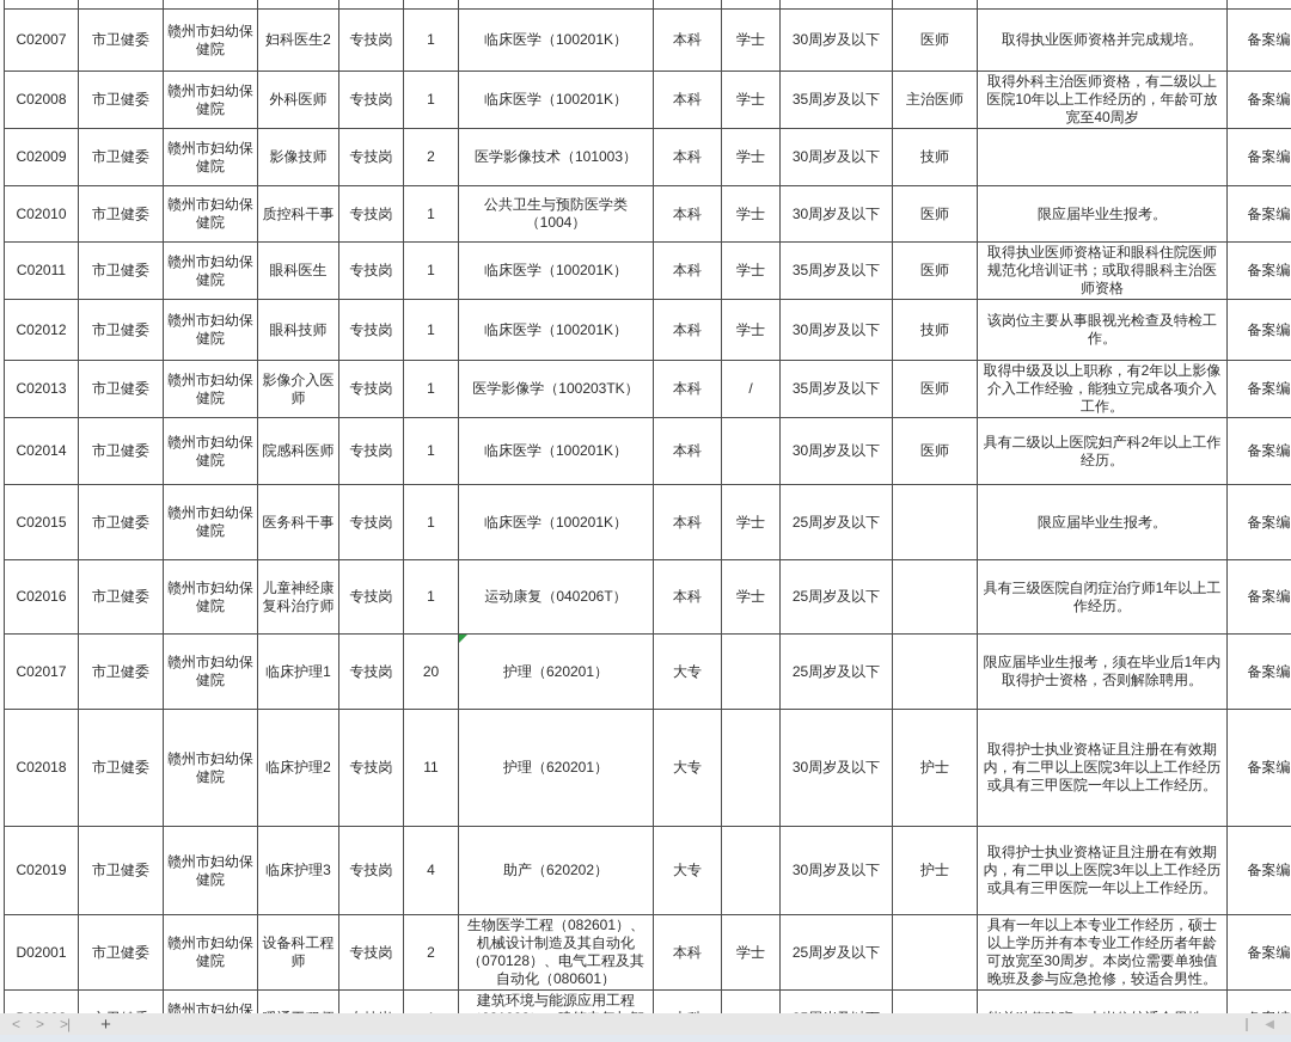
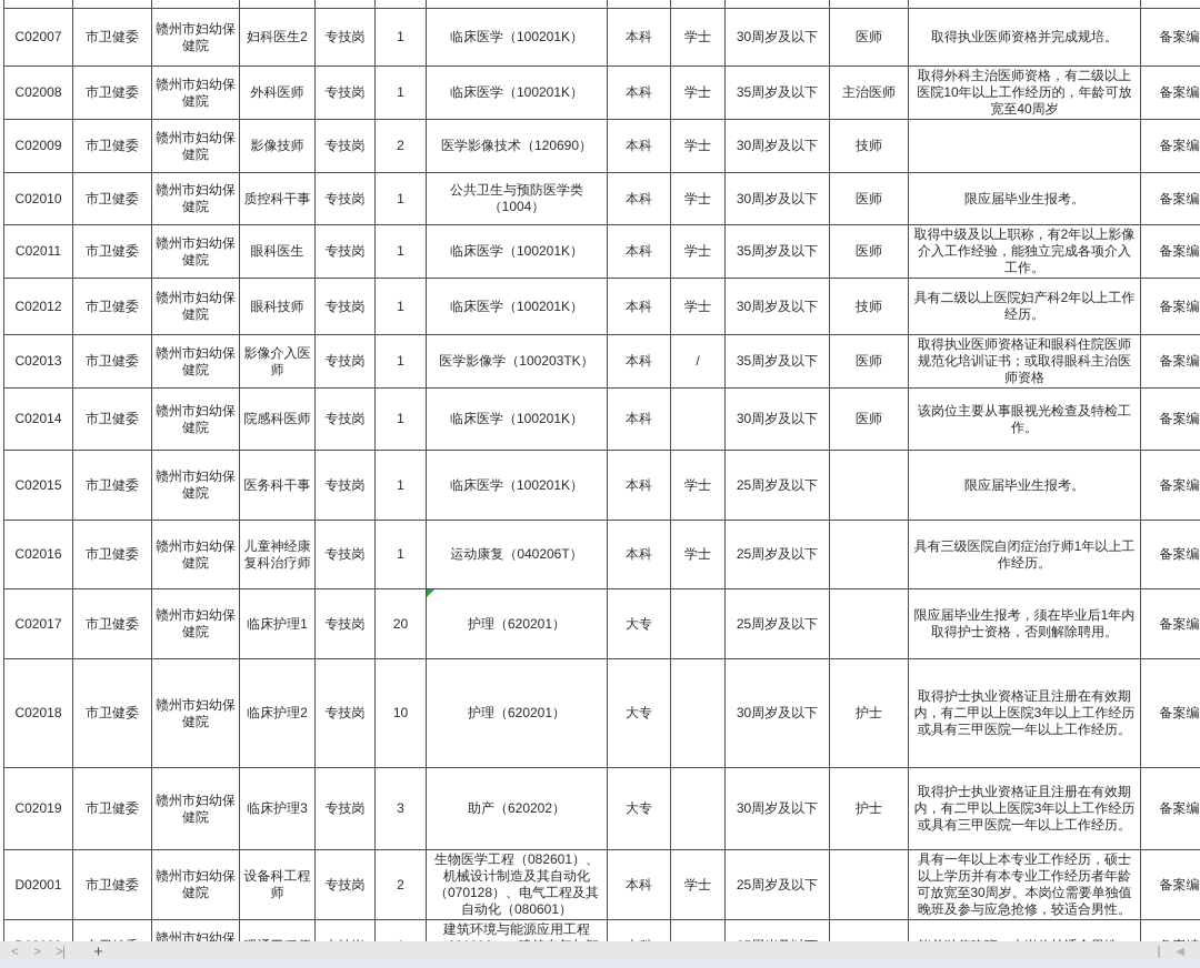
  C02007	市卫健委	赣州市妇幼保健院	妇科医生2	专技岗	1	临床医学（100201K）	本科	学士	30周岁及以下	医师	取得执业医师资格并完成规培。	备案编
  C02008	市卫健委	赣州市妇幼保健院	外科医师	专技岗	1	临床医学（100201K）	本科	学士	35周岁及以下	主治医师	取得外科主治医师资格，有二级以上医院10年以上工作经历的，年龄可放宽至40周岁	备案编
- C02009	市卫健委	赣州市妇幼保健院	影像技师	专技岗	2	医学影像技术（101003）	本科	学士	30周岁及以下	技师		备案编
+ C02009	市卫健委	赣州市妇幼保健院	影像技师	专技岗	2	医学影像技术（120690）	本科	学士	30周岁及以下	技师		备案编
  C02010	市卫健委	赣州市妇幼保健院	质控科干事	专技岗	1	公共卫生与预防医学类（1004）	本科	学士	30周岁及以下	医师	限应届毕业生报考。	备案编
- C02011	市卫健委	赣州市妇幼保健院	眼科医生	专技岗	1	临床医学（100201K）	本科	学士	35周岁及以下	医师	取得执业医师资格证和眼科住院医师规范化培训证书；或取得眼科主治医师资格	备案编
+ C02011	市卫健委	赣州市妇幼保健院	眼科医生	专技岗	1	临床医学（100201K）	本科	学士	35周岁及以下	医师	取得中级及以上职称，有2年以上影像介入工作经验，能独立完成各项介入工作。	备案编
- C02012	市卫健委	赣州市妇幼保健院	眼科技师	专技岗	1	临床医学（100201K）	本科	学士	30周岁及以下	技师	该岗位主要从事眼视光检查及特检工作。	备案编
+ C02012	市卫健委	赣州市妇幼保健院	眼科技师	专技岗	1	临床医学（100201K）	本科	学士	30周岁及以下	技师	具有二级以上医院妇产科2年以上工作经历。	备案编
- C02013	市卫健委	赣州市妇幼保健院	影像介入医师	专技岗	1	医学影像学（100203TK）	本科	/	35周岁及以下	医师	取得中级及以上职称，有2年以上影像介入工作经验，能独立完成各项介入工作。	备案编
+ C02013	市卫健委	赣州市妇幼保健院	影像介入医师	专技岗	1	医学影像学（100203TK）	本科	/	35周岁及以下	医师	取得执业医师资格证和眼科住院医师规范化培训证书；或取得眼科主治医师资格	备案编
- C02014	市卫健委	赣州市妇幼保健院	院感科医师	专技岗	1	临床医学（100201K）	本科		30周岁及以下	医师	具有二级以上医院妇产科2年以上工作经历。	备案编
+ C02014	市卫健委	赣州市妇幼保健院	院感科医师	专技岗	1	临床医学（100201K）	本科		30周岁及以下	医师	该岗位主要从事眼视光检查及特检工作。	备案编
  C02015	市卫健委	赣州市妇幼保健院	医务科干事	专技岗	1	临床医学（100201K）	本科	学士	25周岁及以下		限应届毕业生报考。	备案编
  C02016	市卫健委	赣州市妇幼保健院	儿童神经康复科治疗师	专技岗	1	运动康复（040206T）	本科	学士	25周岁及以下		具有三级医院自闭症治疗师1年以上工作经历。	备案编
  C02017	市卫健委	赣州市妇幼保健院	临床护理1	专技岗	20	护理（620201）	大专		25周岁及以下		限应届毕业生报考，须在毕业后1年内取得护士资格，否则解除聘用。	备案编
- C02018	市卫健委	赣州市妇幼保健院	临床护理2	专技岗	11	护理（620201）	大专		30周岁及以下	护士	取得护士执业资格证且注册在有效期内，有二甲以上医院3年以上工作经历或具有三甲医院一年以上工作经历。	备案编
+ C02018	市卫健委	赣州市妇幼保健院	临床护理2	专技岗	10	护理（620201）	大专		30周岁及以下	护士	取得护士执业资格证且注册在有效期内，有二甲以上医院3年以上工作经历或具有三甲医院一年以上工作经历。	备案编
- C02019	市卫健委	赣州市妇幼保健院	临床护理3	专技岗	4	助产（620202）	大专		30周岁及以下	护士	取得护士执业资格证且注册在有效期内，有二甲以上医院3年以上工作经历或具有三甲医院一年以上工作经历。	备案编
+ C02019	市卫健委	赣州市妇幼保健院	临床护理3	专技岗	3	助产（620202）	大专		30周岁及以下	护士	取得护士执业资格证且注册在有效期内，有二甲以上医院3年以上工作经历或具有三甲医院一年以上工作经历。	备案编
  D02001	市卫健委	赣州市妇幼保健院	设备科工程师	专技岗	2	生物医学工程（082601）、机械设计制造及其自动化（070128）、电气工程及其自动化（080601）	本科	学士	25周岁及以下		具有一年以上本专业工作经历，硕士以上学历并有本专业工作经历者年龄可放宽至30周岁。本岗位需要单独值晚班及参与应急抢修，较适合男性。	备案编
  <
  >
  >|
  +
  ◀
